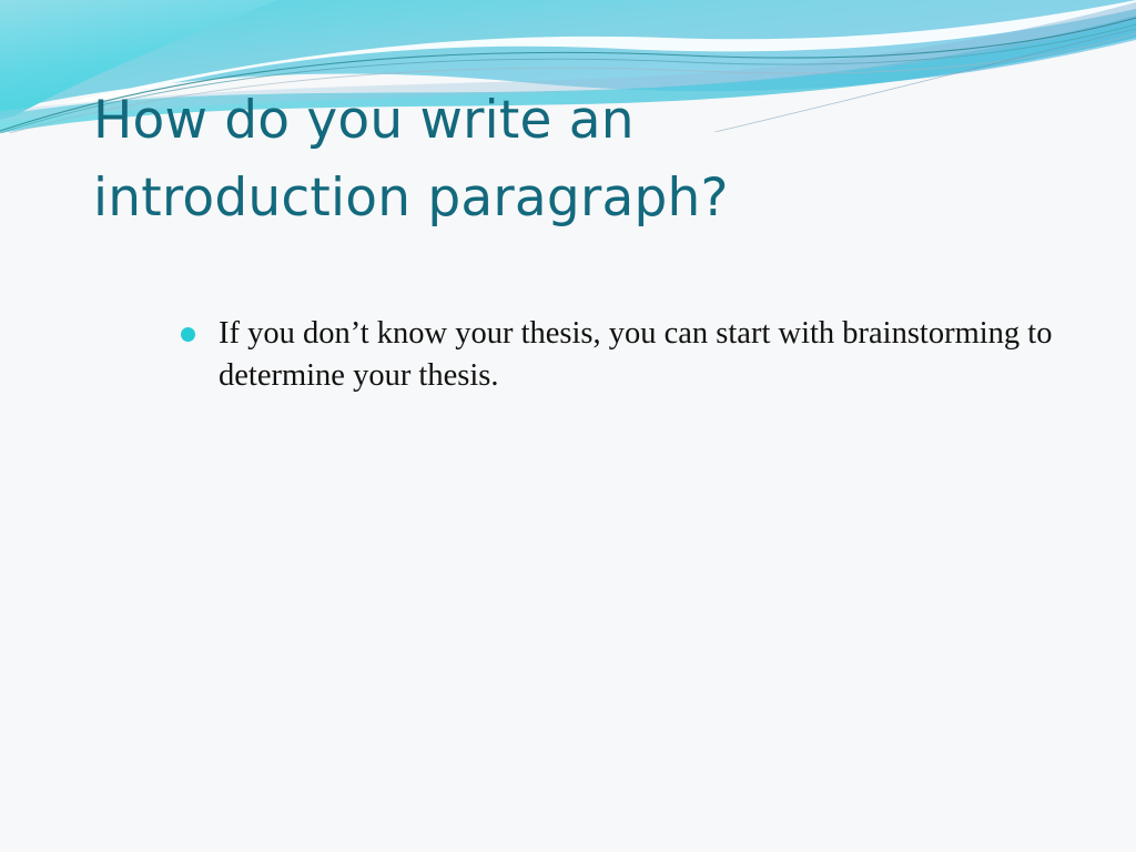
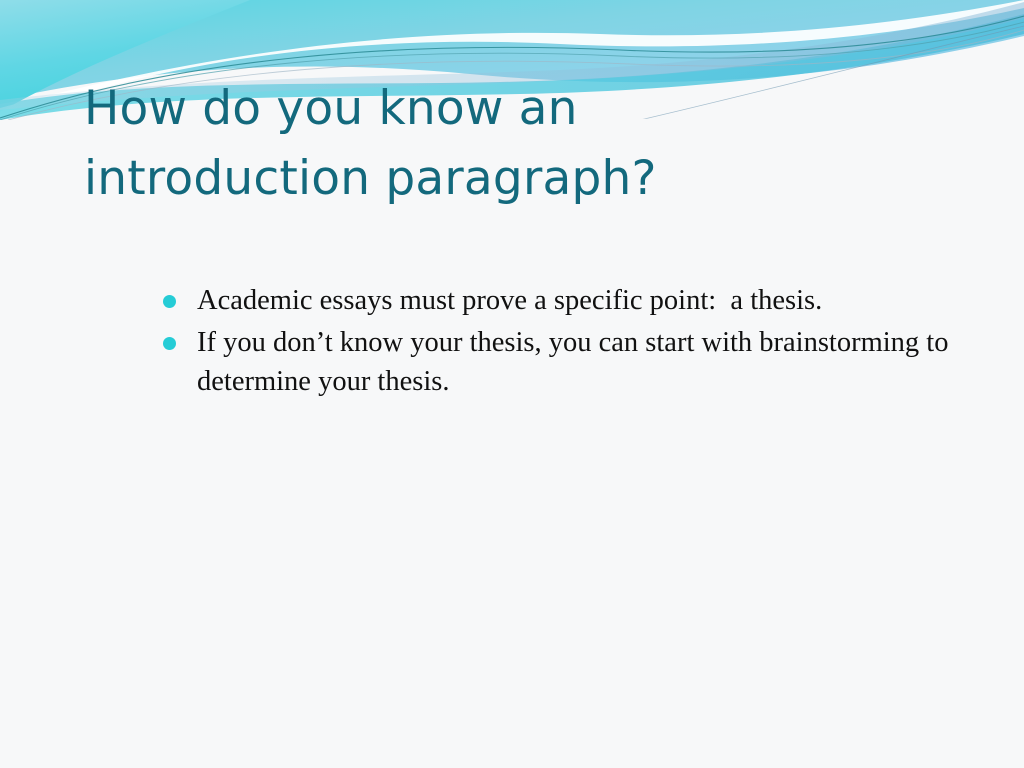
- How do you write an
+ How do you know an
  introduction paragraph?
+ Academic essays must prove a specific point: a thesis.
  If you don’t know your thesis, you can start with brainstorming to determine your thesis.
